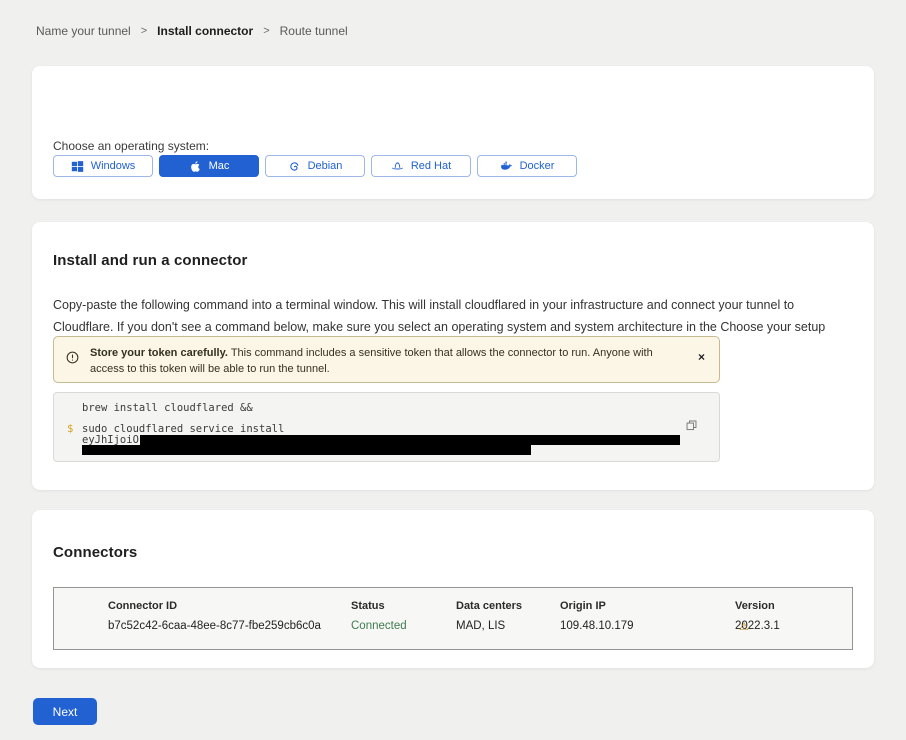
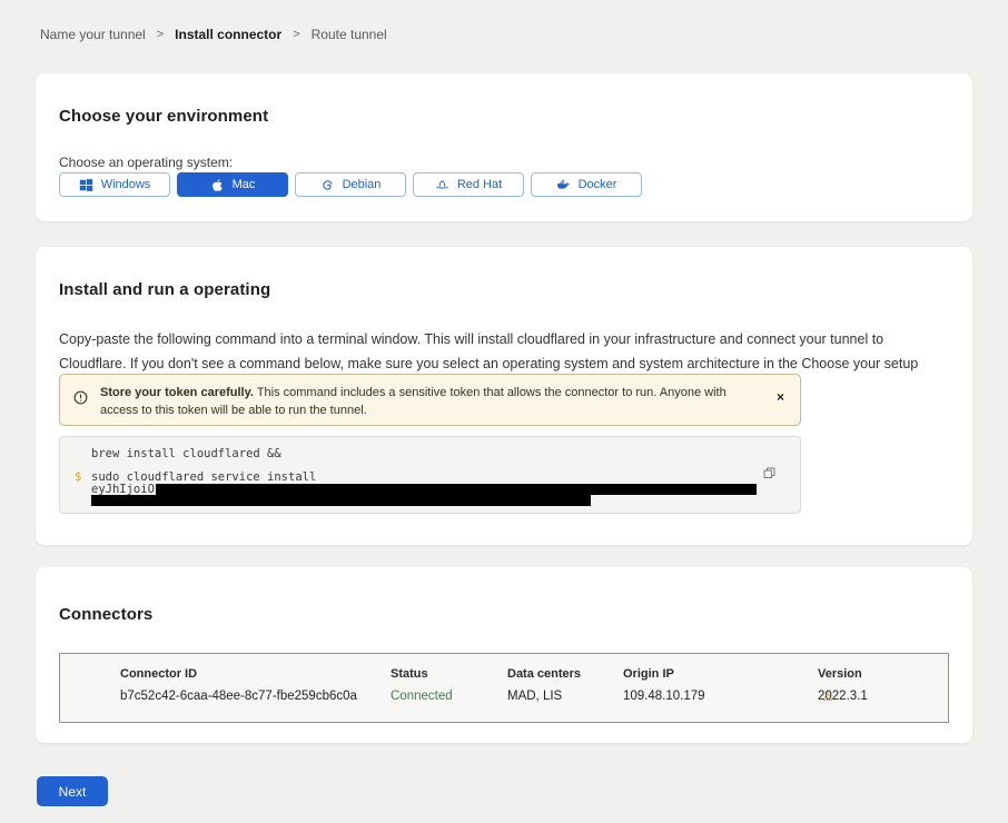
  Name your tunnel
  >
  Install connector
  >
  Route tunnel
+ Choose your environment
  Choose an operating system:
  Windows
  Mac
  Debian
  Red Hat
  Docker
- Install and run a connector
+ Install and run a operating
  Copy-paste the following command into a terminal window. This will install cloudflared in your infrastructure and connect your tunnel to Cloudflare. If you don't see a command below, make sure you select an operating system and system architecture in the Choose your setup
  Store your token carefully. This command includes a sensitive token that allows the connector to run. Anyone with access to this token will be able to run the tunnel.
  ×
  brew install cloudflared &&
  $
  sudo cloudflared service install
  eyJhIjoiO
  Connectors
  Connector ID
  Status
  Data centers
  Origin IP
  Version
  b7c52c42-6caa-48ee-8c77-fbe259cb6c0a
  Connected
  MAD, LIS
  109.48.10.179
  2022.3.1
  ⚠
  Next
